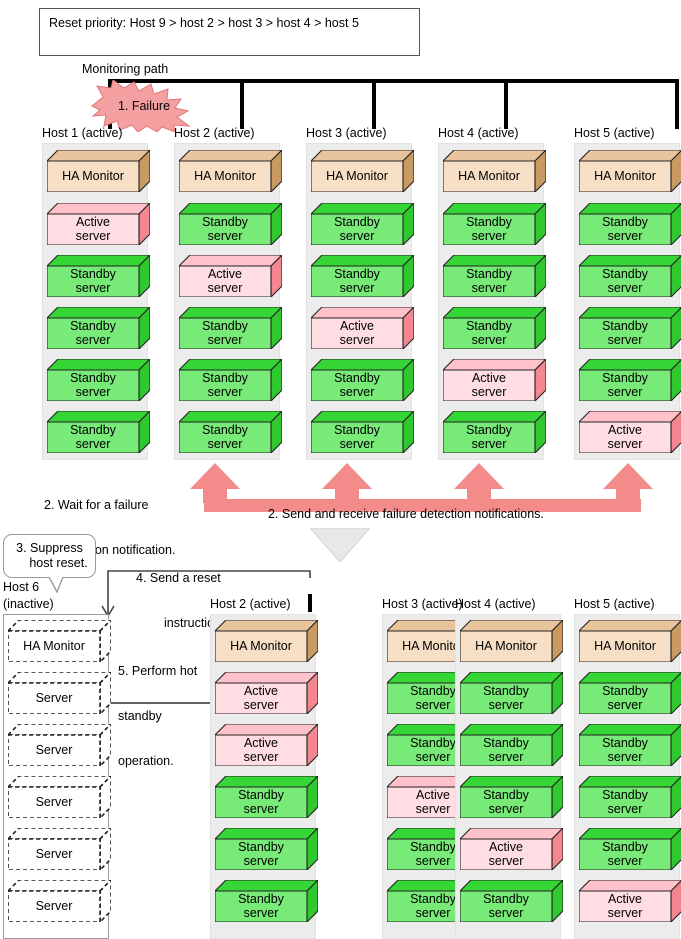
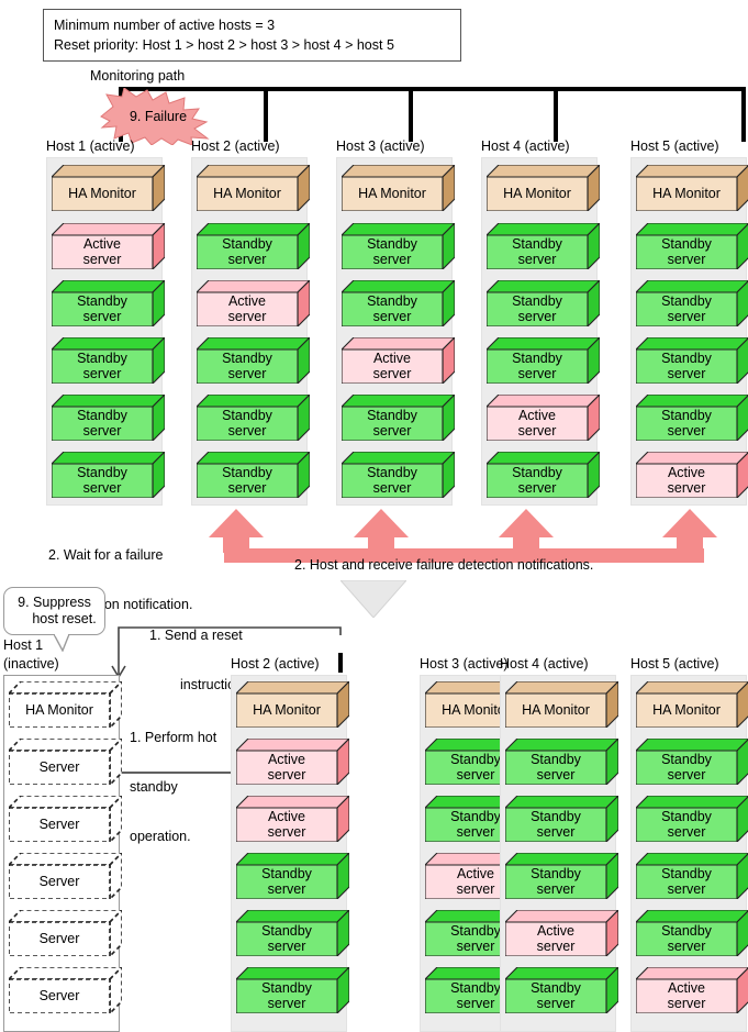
+ Minimum number of active hosts = 3
- Reset priority: Host 9 > host 2 > host 3 > host 4 > host 5
+ Reset priority: Host 1 > host 2 > host 3 > host 4 > host 5
  Monitoring path
- 1. Failure
+ 9. Failure
  Host 1 (active)
  HA Monitor
  Active
  server
  Standby
  server
  Standby
  server
  Standby
  server
  Standby
  server
  Host 2 (active)
  HA Monitor
  Standby
  server
  Active
  server
  Standby
  server
  Standby
  server
  Standby
  server
  Host 3 (active)
  HA Monitor
  Standby
  server
  Standby
  server
  Active
  server
  Standby
  server
  Standby
  server
  Host 4 (active)
  HA Monitor
  Standby
  server
  Standby
  server
  Standby
  server
  Active
  server
  Standby
  server
  Host 5 (active)
  HA Monitor
  Standby
  server
  Standby
  server
  Standby
  server
  Standby
  server
  Active
  server
  2. Wait for a failure
- 2. Send and receive failure detection notifications.
+ 2. Host and receive failure detection notifications.
- 3. Suppress
+ 9. Suppress
  host reset.
- 4. Send a reset
+ 1. Send a reset
  instructi
- 5. Perform hot
+ 1. Perform hot
  standby
  operation.
- Host 6
+ Host 1
  (inactive)
  HA Monitor
  Server
  Server
  Server
  Server
  Server
  Host 2 (active)
  HA Monitor
  Active
  server
  Active
  server
  Standby
  server
  Standby
  server
  Standby
  server
  Host 3 (active)
  HA Monit
  Standby
  server
  Standby
  server
  Active
  server
  Standby
  server
  Standby
  server
  Host 4 (active)
  HA Monitor
  Standby
  server
  Standby
  server
  Standby
  server
  Active
  server
  Standby
  server
  Host 5 (active)
  HA Monitor
  Standby
  server
  Standby
  server
  Standby
  server
  Standby
  server
  Active
  server
